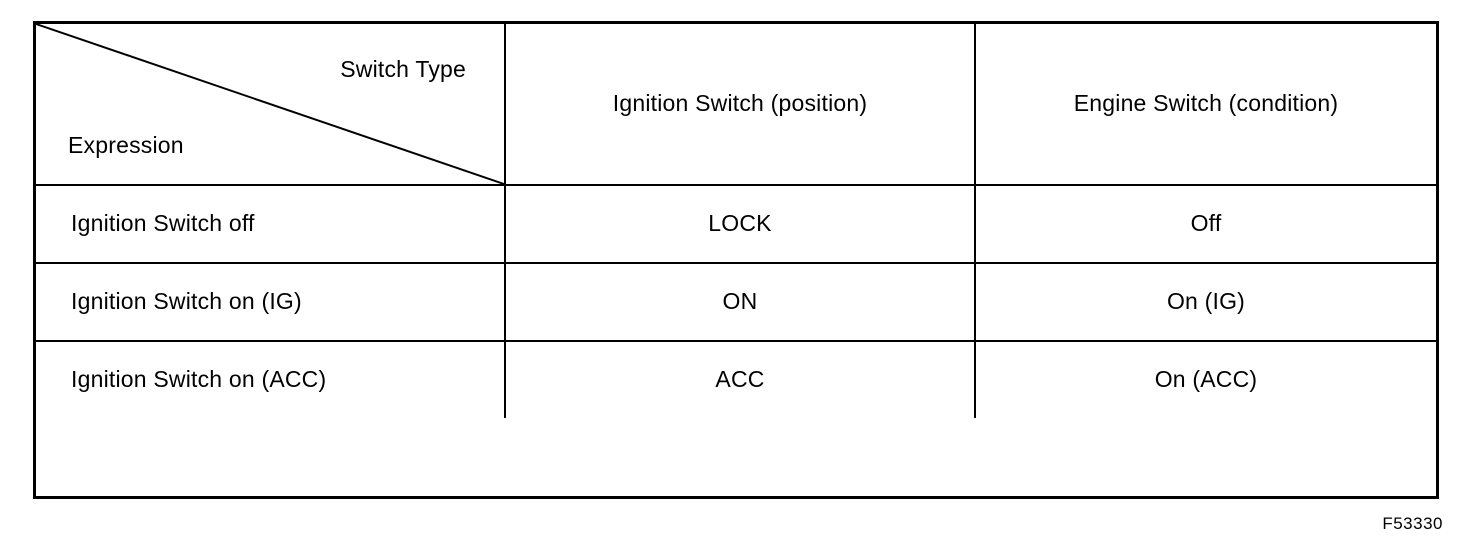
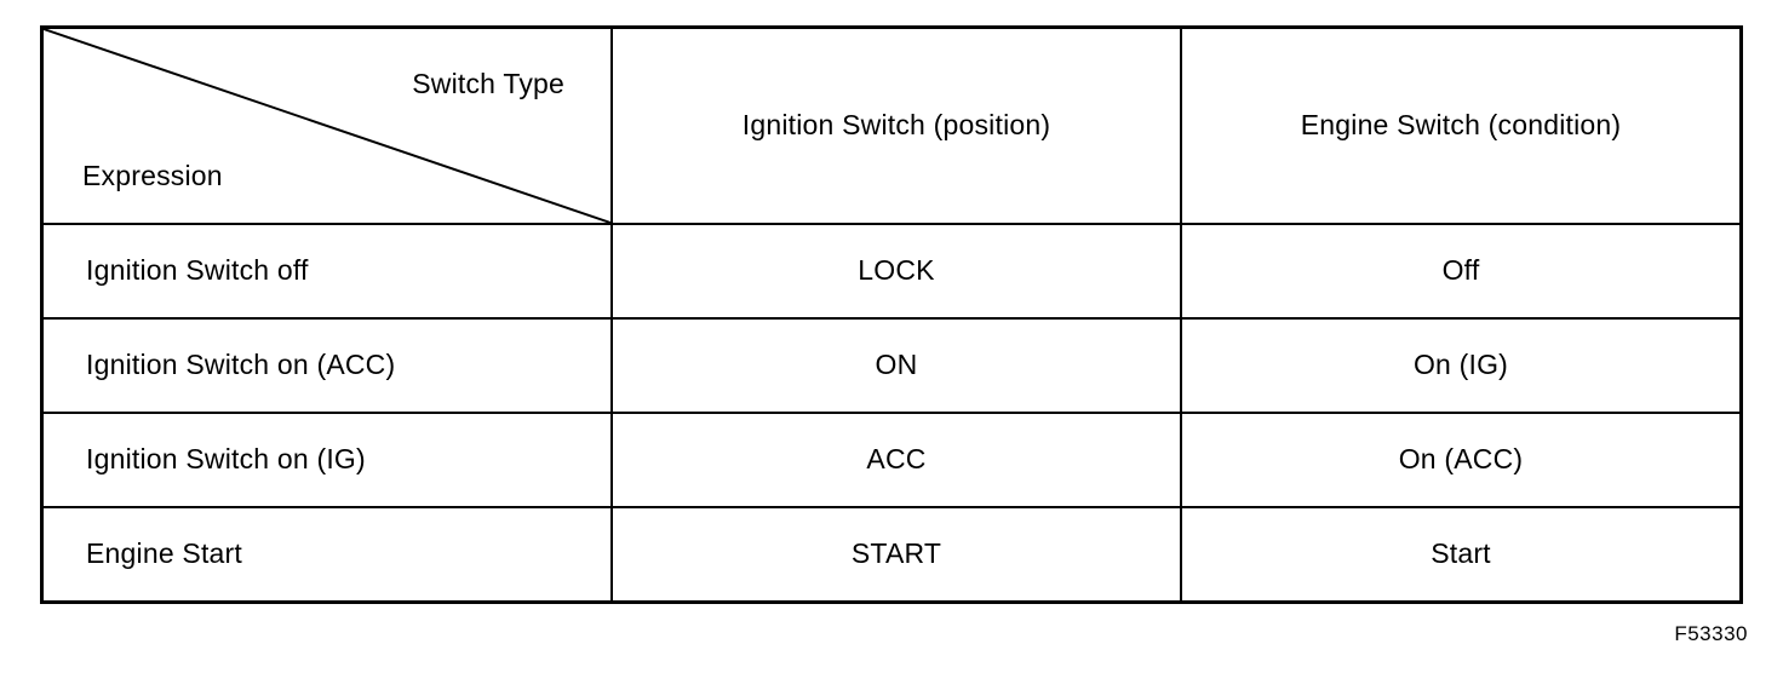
  Switch Type
  Expression
  Ignition Switch (position)
  Engine Switch (condition)
  Ignition Switch off
  LOCK
  Off
- Ignition Switch on (IG)
+ Ignition Switch on (ACC)
  ON
  On (IG)
- Ignition Switch on (ACC)
+ Ignition Switch on (IG)
  ACC
  On (ACC)
+ Engine Start
+ START
+ Start
  F53330
